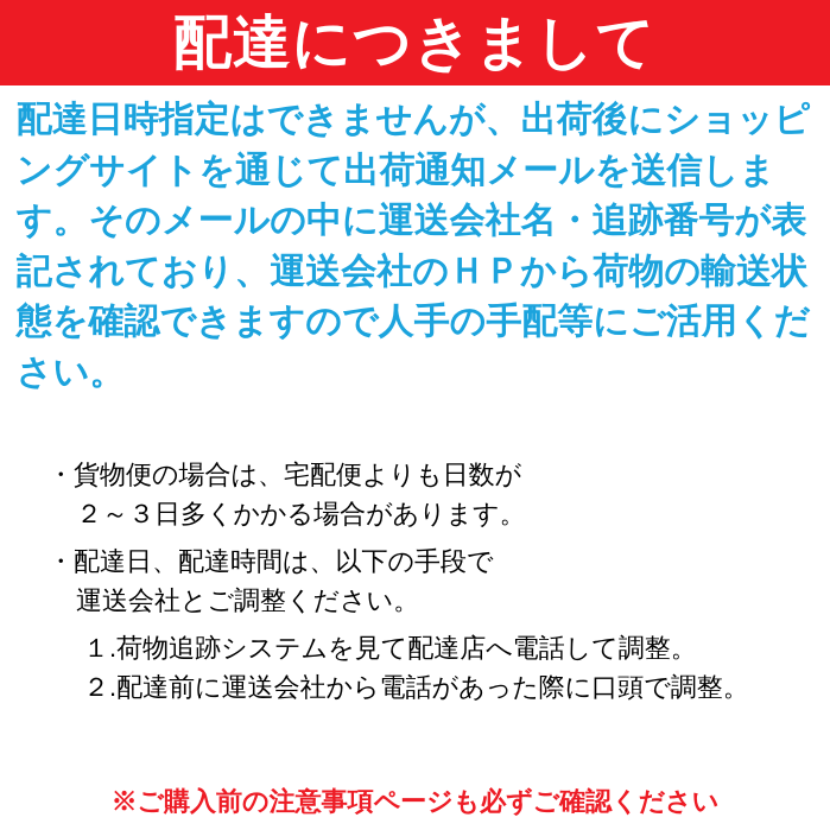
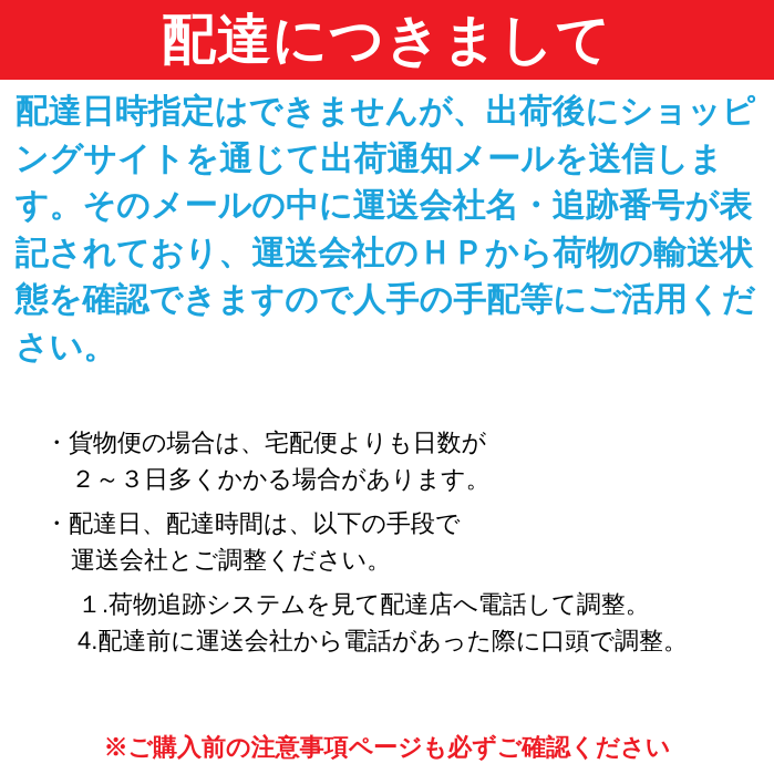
  配達につきまして
  配達日時指定はできませんが、出荷後にショッピングサイトを通じて出荷通知メールを送信します。そのメールの中に運送会社名・追跡番号が表記されており、運送会社のＨＰから荷物の輸送状態を確認できますので人手の手配等にご活用ください。
  ・貨物便の場合は、宅配便よりも日数が
  ２～３日多くかかる場合があります。
  ・配達日、配達時間は、以下の手段で
  運送会社とご調整ください。
  １.荷物追跡システムを見て配達店へ電話して調整。
- ２.配達前に運送会社から電話があった際に口頭で調整。
+ 4.配達前に運送会社から電話があった際に口頭で調整。
  ※ご購入前の注意事項ページも必ずご確認ください
